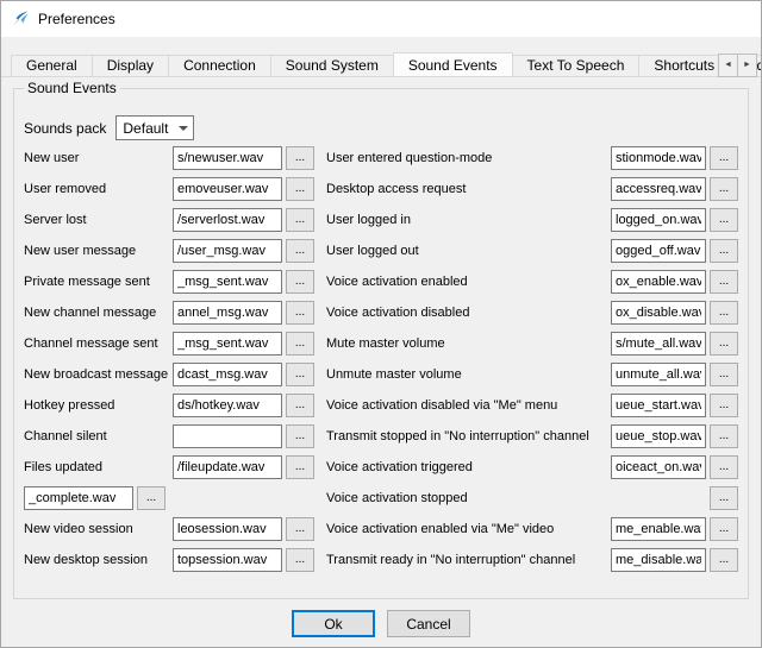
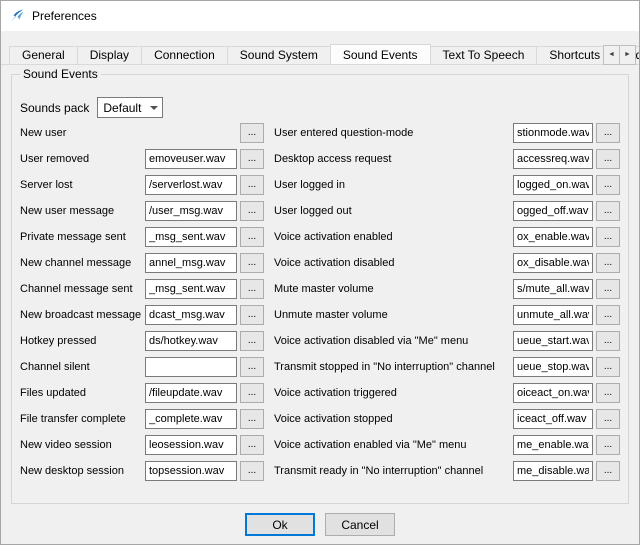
  Preferences
  General
  Display
  Connection
  Sound System
  Sound Events
  Text To Speech
  Shortcuts
  Sound Events
  Sounds pack
  Default
  New user
- s/newuser.wav
  ...
  User removed
  emoveuser.wav
  ...
  Server lost
  /serverlost.wav
  ...
  New user message
  /user_msg.wav
  ...
  Private message sent
  _msg_sent.wav
  ...
  New channel message
  annel_msg.wav
  ...
  Channel message sent
  _msg_sent.wav
  ...
  New broadcast message
  dcast_msg.wav
  ...
  Hotkey pressed
  ds/hotkey.wav
  ...
  Channel silent
  ...
  Files updated
  /fileupdate.wav
  ...
+ File transfer complete
  _complete.wav
  ...
  New video session
  leosession.wav
  ...
  New desktop session
  topsession.wav
  ...
  User entered question-mode
  stionmode.wav
  ...
  Desktop access request
  accessreq.wav
  ...
  User logged in
  logged_on.wav
  ...
  User logged out
  ogged_off.wav
  ...
  Voice activation enabled
  ox_enable.wav
  ...
  Voice activation disabled
  ox_disable.wa
  ...
  Mute master volume
  s/mute_all.wav
  ...
  Unmute master volume
  unmute_all.wa
  ...
  Voice activation disabled via "Me" menu
  ueue_start.wav
  ...
  Transmit stopped in "No interruption" channel
  ueue_stop.wav
  ...
  Voice activation triggered
  oiceact_on.wa
  ...
  Voice activation stopped
+ iceact_off.wav
  ...
- Voice activation enabled via "Me" video
+ Voice activation enabled via "Me" menu
  me_enable.wa
  ...
  Transmit ready in "No interruption" channel
  me_disable.wa
  ...
  Ok
  Cancel
